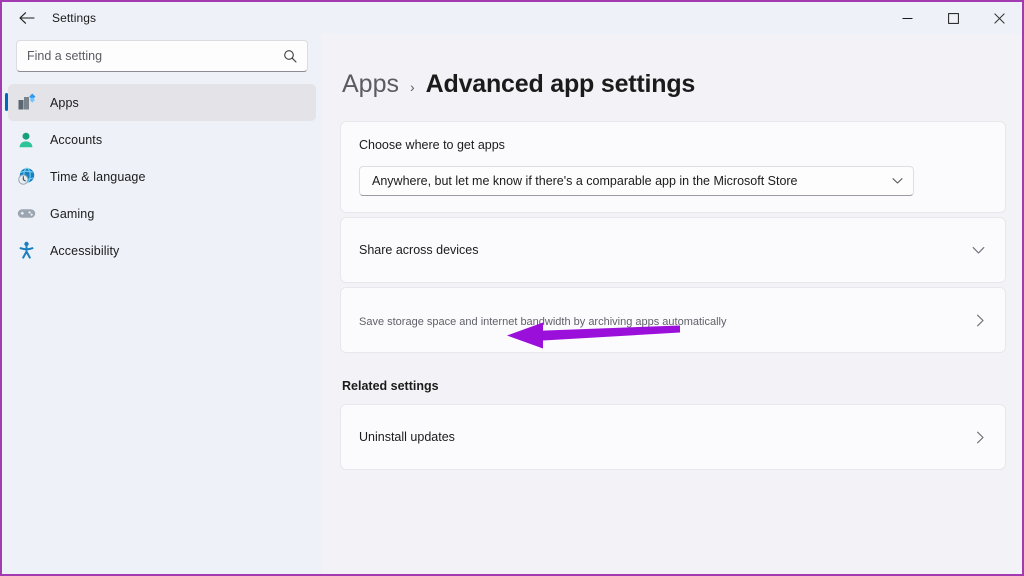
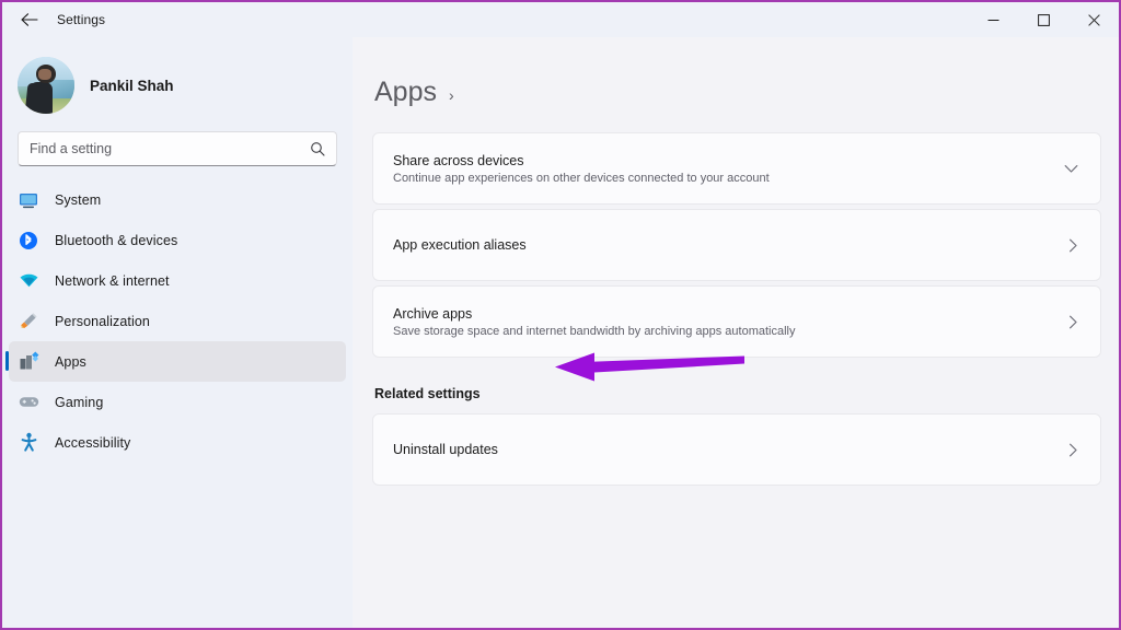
  Settings
+ Pankil Shah
  Find a setting
+ System
+ Bluetooth & devices
+ Network & internet
+ Personalization
  Apps
- Accounts
- Time & language
  Gaming
  Accessibility
  Apps
  ›
- Advanced app settings
- Choose where to get apps
- Anywhere, but let me know if there's a comparable app in the Microsoft Store
  Share across devices
+ Continue app experiences on other devices connected to your account
+ App execution aliases
+ Archive apps
  Save storage space and internet bandwidth by archiving apps automatically
  Related settings
  Uninstall updates
